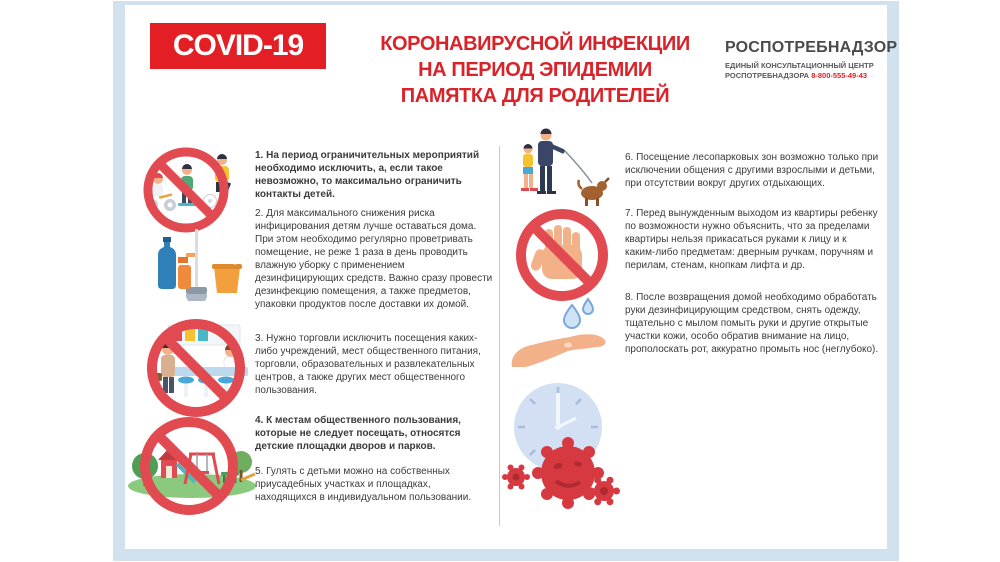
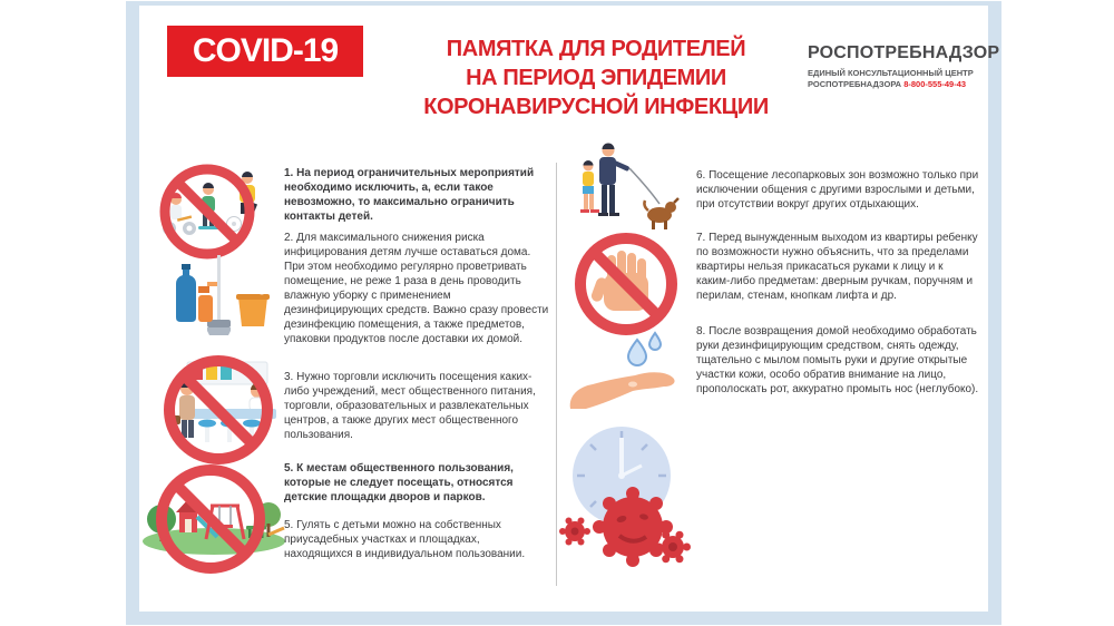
  COVID-19
- КОРОНАВИРУСНОЙ ИНФЕКЦИИ
+ ПАМЯТКА ДЛЯ РОДИТЕЛЕЙ
  НА ПЕРИОД ЭПИДЕМИИ
- ПАМЯТКА ДЛЯ РОДИТЕЛЕЙ
+ КОРОНАВИРУСНОЙ ИНФЕКЦИИ
  РОСПОТРЕБНАДЗОР
  ЕДИНЫЙ КОНСУЛЬТАЦИОННЫЙ ЦЕНТР
  РОСПОТРЕБНАДЗОРА 8-800-555-49-43
  1. На период ограничительных мероприятий необходимо исключить, а, если такое невозможно, то максимально ограничить контакты детей.
  2. Для максимального снижения риска инфицирования детям лучше оставаться дома. При этом необходимо регулярно проветривать помещение, не реже 1 раза в день проводить влажную уборку с применением дезинфицирующих средств. Важно сразу провести дезинфекцию помещения, а также предметов, упаковки продуктов после доставки их домой.
  3. Нужно торговли исключить посещения каких-либо учреждений, мест общественного питания, торговли, образовательных и развлекательных центров, а также других мест общественного пользования.
- 4. К местам общественного пользования, которые не следует посещать, относятся детские площадки дворов и парков.
+ 5. К местам общественного пользования, которые не следует посещать, относятся детские площадки дворов и парков.
  5. Гулять с детьми можно на собственных приусадебных участках и площадках, находящихся в индивидуальном пользовании.
  6. Посещение лесопарковых зон возможно только при исключении общения с другими взрослыми и детьми, при отсутствии вокруг других отдыхающих.
  7. Перед вынужденным выходом из квартиры ребенку по возможности нужно объяснить, что за пределами квартиры нельзя прикасаться руками к лицу и к каким-либо предметам: дверным ручкам, поручням и перилам, стенам, кнопкам лифта и др.
  8. После возвращения домой необходимо обработать руки дезинфицирующим средством, снять одежду, тщательно с мылом помыть руки и другие открытые участки кожи, особо обратив внимание на лицо, прополоскать рот, аккуратно промыть нос (неглубоко).
